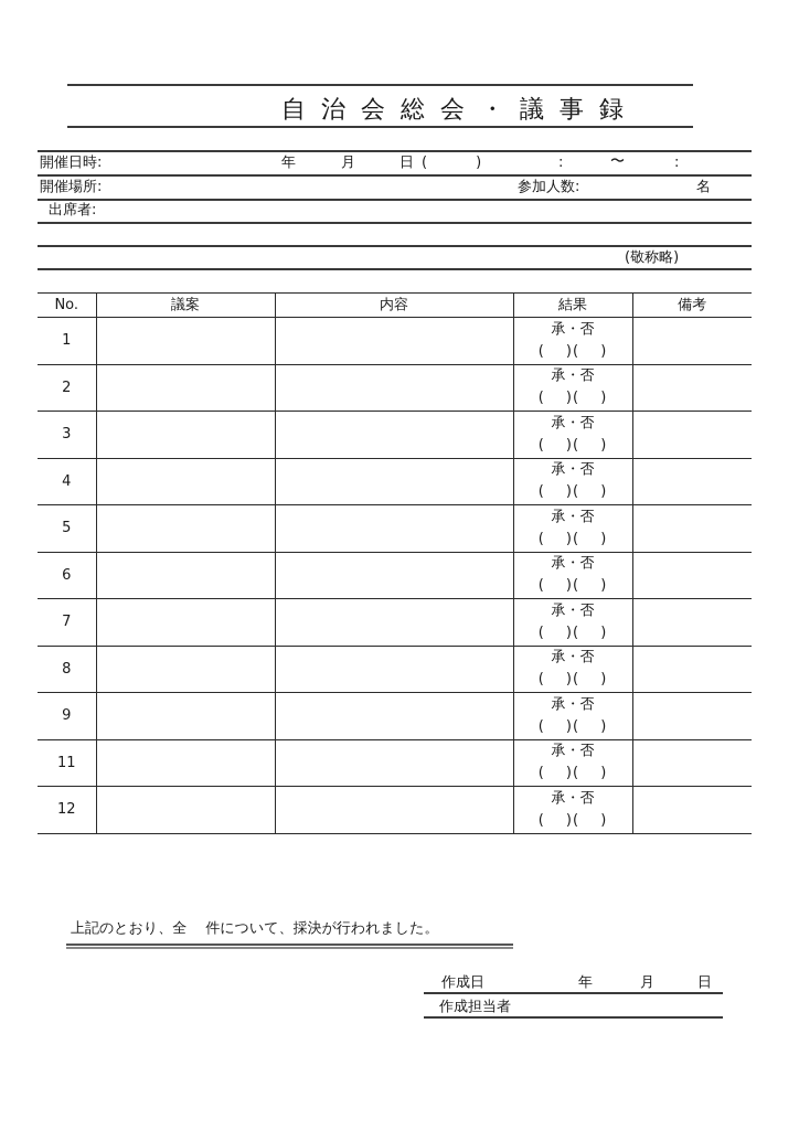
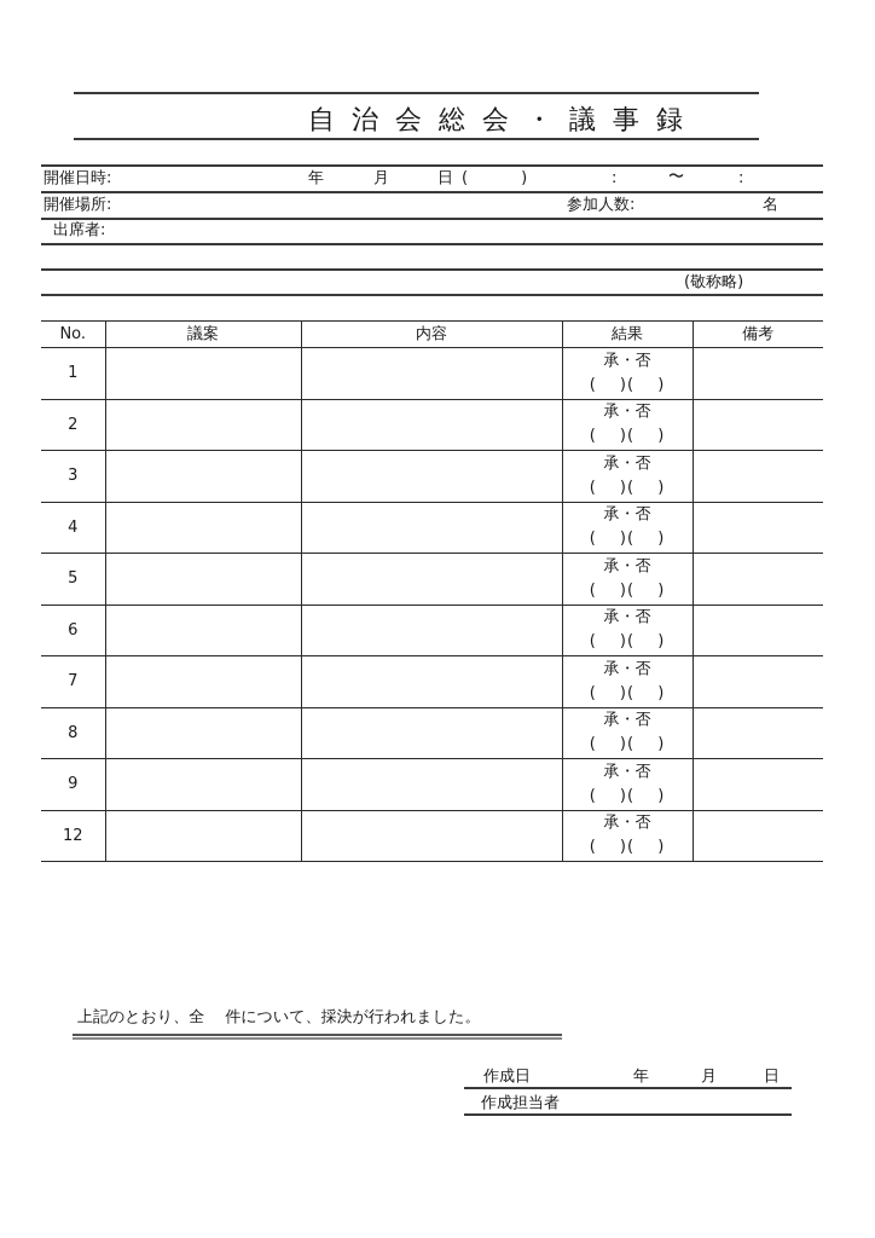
  自治会総会・議事録
  開催日時:
  年
  月
  日
  ( )
  :
  〜
  :
  開催場所:
  参加人数:
  名
  出席者:
  (敬称略)
  No.	議案	内容	結果	備考
  1			承・否( )( )
  2			承・否( )( )
  3			承・否( )( )
  4			承・否( )( )
  5			承・否( )( )
  6			承・否( )( )
  7			承・否( )( )
  8			承・否( )( )
  9			承・否( )( )
- 11			承・否( )( )
  12			承・否( )( )
  上記のとおり、全 件について、採決が行われました。
  作成日
  年
  月
  日
  作成担当者
